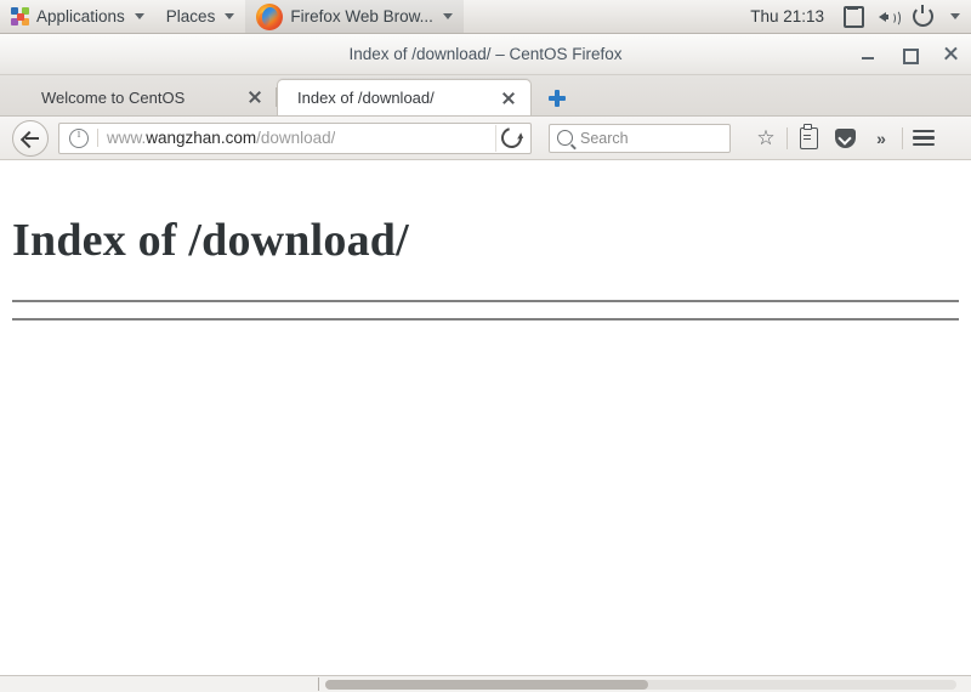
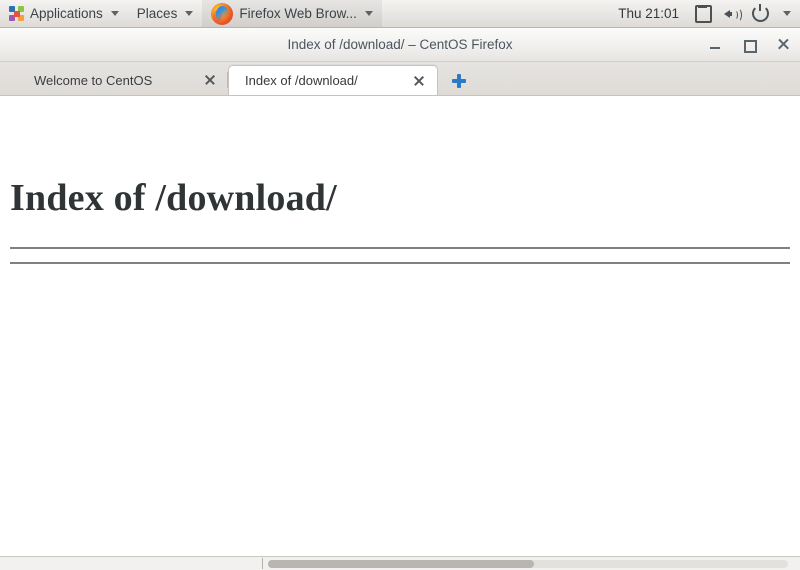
  Applications
  Places
  Firefox Web Brow...
- Thu 21:13
+ Thu 21:01
  Index of /download/ – CentOS Firefox
  Welcome to CentOS
  Index of /download/
- www.wangzhan.com/download/
- Search
- ☆
- »
  Index of /download/
